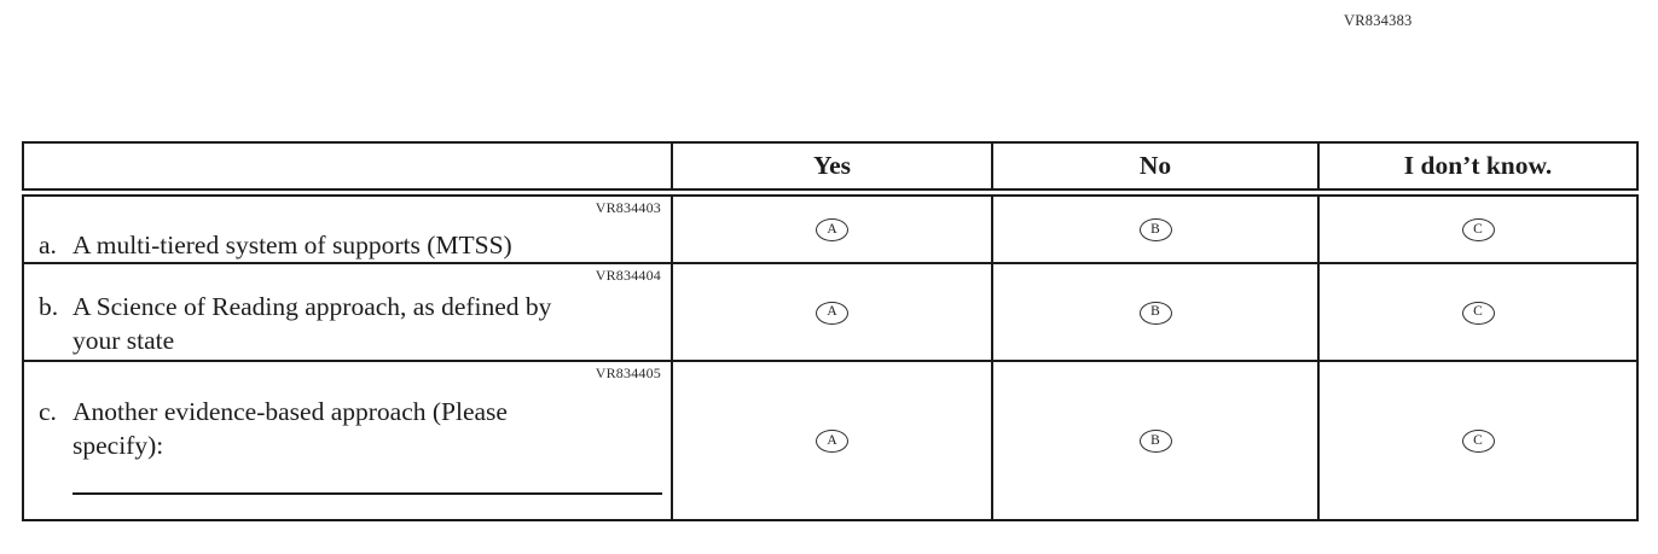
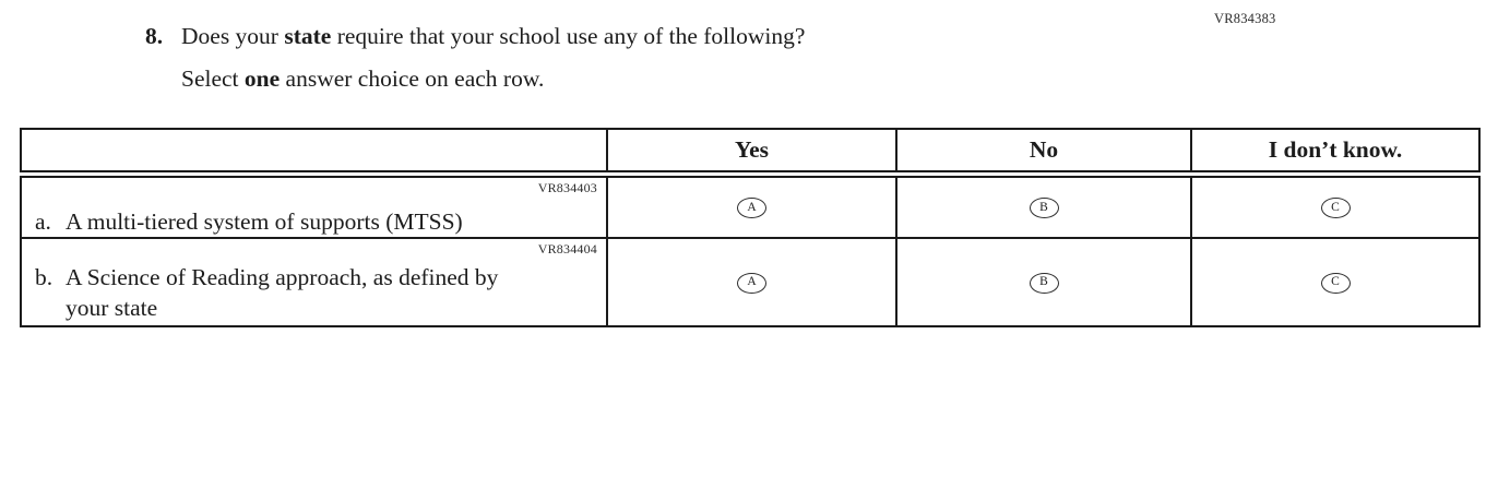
  VR834383
+ 8.
+ Does your state require that your school use any of the following?
+ Select one answer choice on each row.
  	Yes	No	I don’t know.
  VR834403 a. A multi-tiered system of supports (MTSS)	A	B	C
  VR834404 b. A Science of Reading approach, as defined by your state	A	B	C
- VR834405 c. Another evidence-based approach (Please specify):	A	B	C
